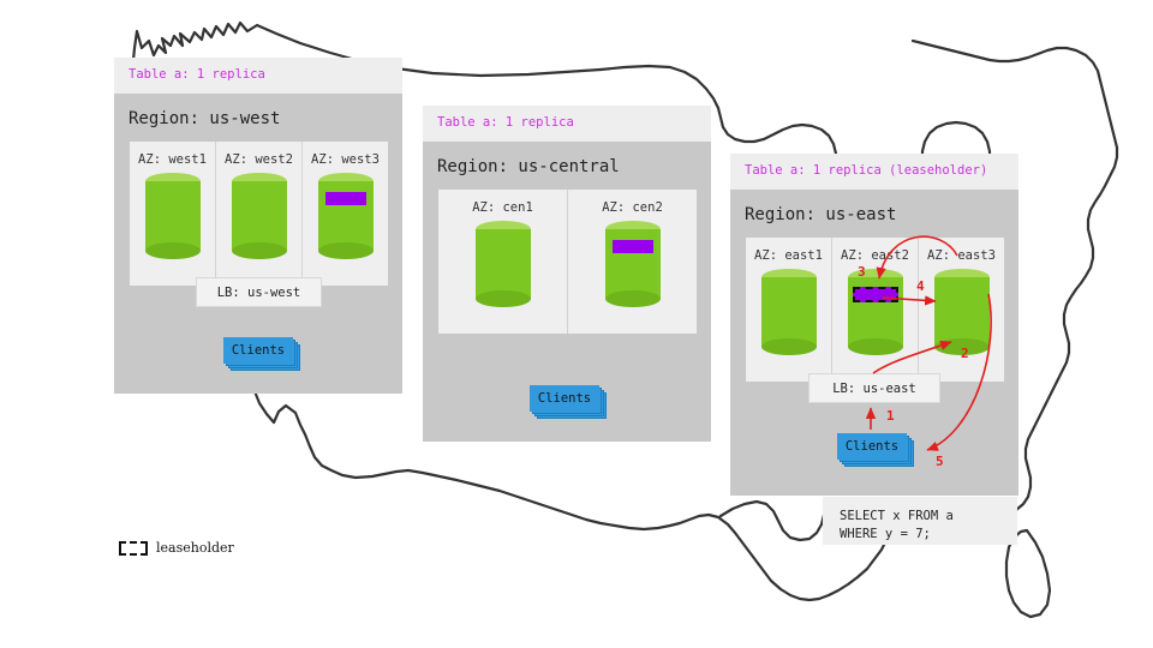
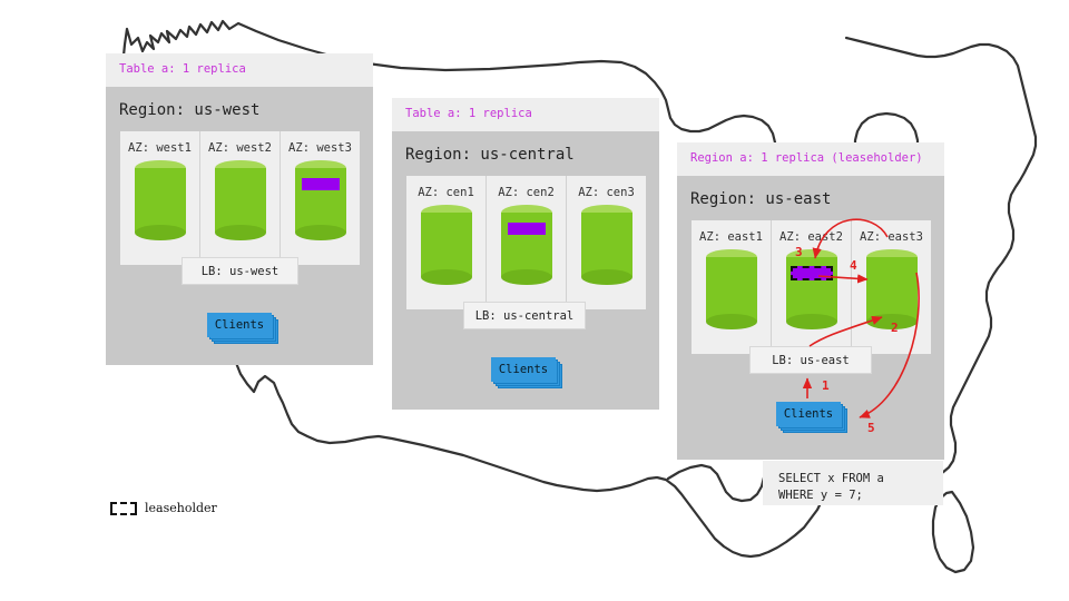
  Table a: 1 replica
  Region: us-west
  AZ: west1
  AZ: west2
  AZ: west3
  LB: us-west
  Clients
  Table a: 1 replica
  Region: us-central
  AZ: cen1
  AZ: cen2
+ AZ: cen3
+ LB: us-central
  Clients
- Table a: 1 replica (leaseholder)
+ Region a: 1 replica (leaseholder)
  Region: us-east
  AZ: east1
  AZ: east2
  AZ: east3
  LB: us-east
  Clients
  SELECT x FROM a WHERE y = 7;
  1
  2
  3
  4
  5
  leaseholder
